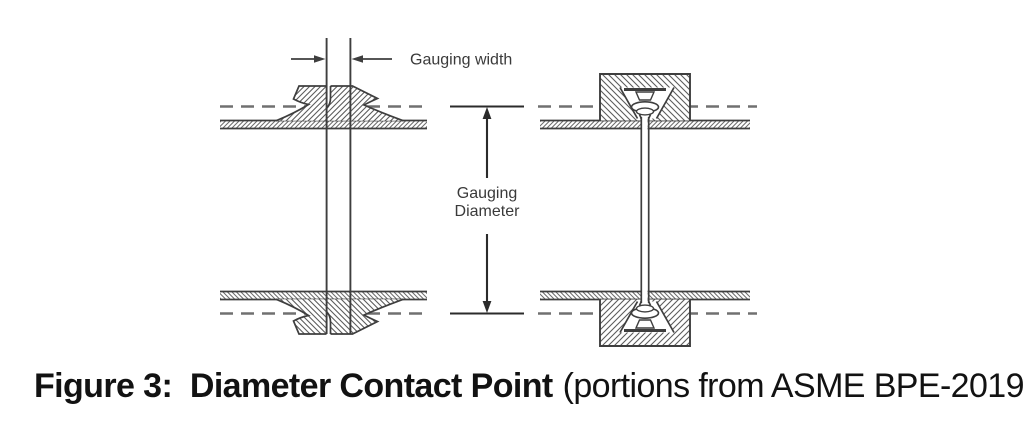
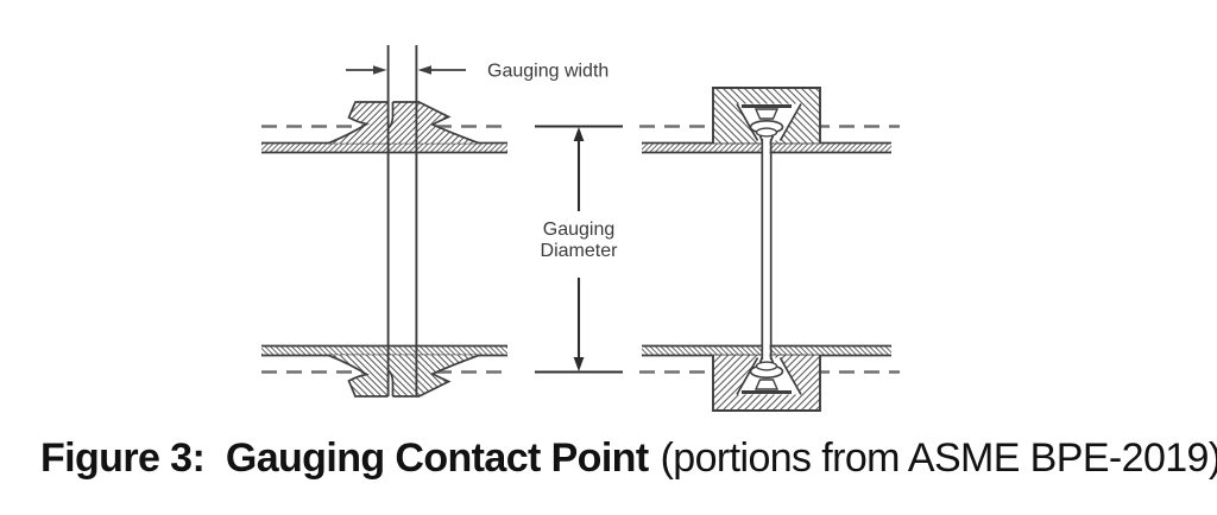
  Gauging width
  Gauging
  Diameter
- Figure 3: Diameter Contact Point (portions from ASME BPE-2019
+ Figure 3: Gauging Contact Point (portions from ASME BPE-2019)
